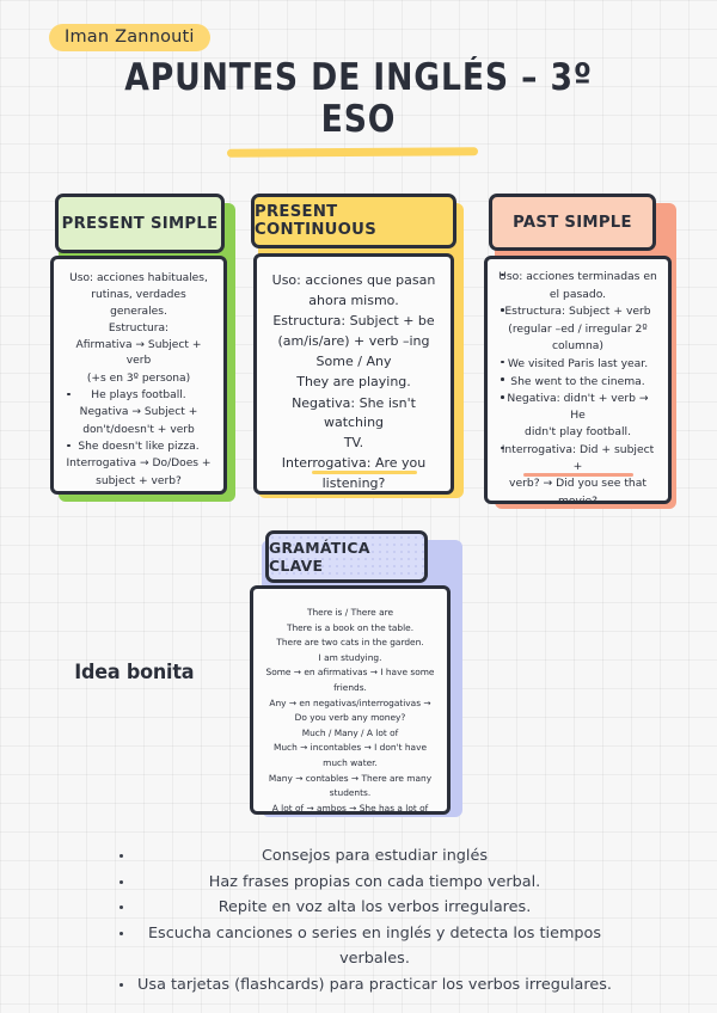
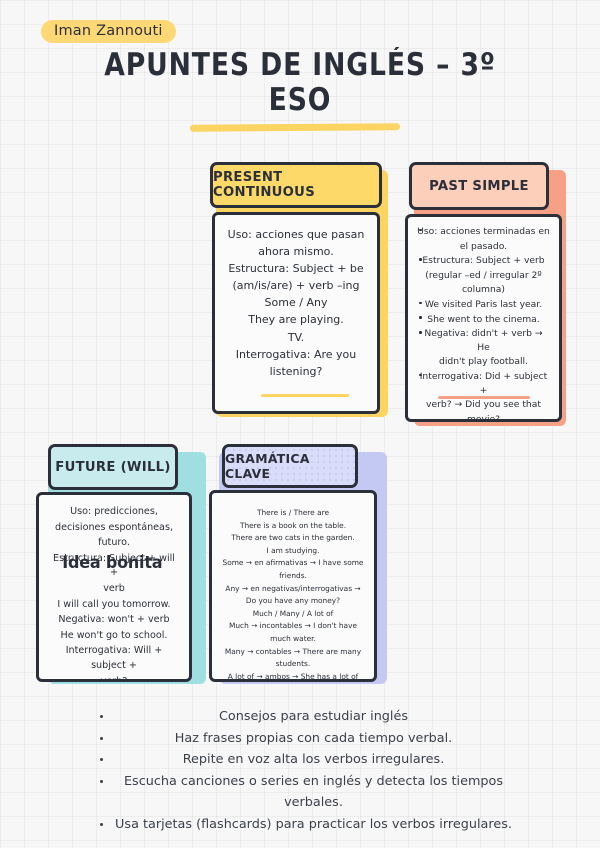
  Iman Zannouti
  APUNTES DE INGLÉS – 3º
  ESO
- PRESENT SIMPLE
- Uso: acciones habituales,
- rutinas, verdades generales.
- Estructura:
- Afirmativa → Subject + verb
- (+s en 3º persona)
- He plays football.
- Negativa → Subject +
- don't/doesn't + verb
- She doesn't like pizza.
- Interrogativa → Do/Does +
- subject + verb?
  PRESENT CONTINUOUS
  Uso: acciones que pasan
  ahora mismo.
  Estructura: Subject + be
  (am/is/are) + verb –ing
  Some / Any
  They are playing.
- Negativa: She isn't watching
  TV.
  Interrogativa: Are you
  listening?
  PAST SIMPLE
  Uso: acciones terminadas en
  el pasado.
  Estructura: Subject + verb
  (regular –ed / irregular 2º
  columna)
  We visited Paris last year.
  She went to the cinema.
  Negativa: didn't + verb → He
  didn't play football.
  Interrogativa: Did + subject +
  verb? → Did you see that
+ FUTURE (WILL)
+ Uso: predicciones,
+ decisiones espontáneas,
+ futuro.
+ Estructura: Subject + will +
+ verb
+ I will call you tomorrow.
+ Negativa: won't + verb
+ He won't go to school.
+ Interrogativa: Will + subject +
  Idea bonita
  GRAMÁTICA CLAVE
  There is / There are
  There is a book on the table.
  There are two cats in the garden.
  I am studying.
  Some → en afirmativas → I have some
  friends.
  Any → en negativas/interrogativas →
- Do you verb any money?
+ Do you have any money?
  Much / Many / A lot of
  Much → incontables → I don't have
  much water.
  Many → contables → There are many
  students.
  A lot of → ambos → She has a lot of
  Consejos para estudiar inglés
  Haz frases propias con cada tiempo verbal.
  Repite en voz alta los verbos irregulares.
  Escucha canciones o series en inglés y detecta los tiempos verbales.
  Usa tarjetas (flashcards) para practicar los verbos irregulares.
